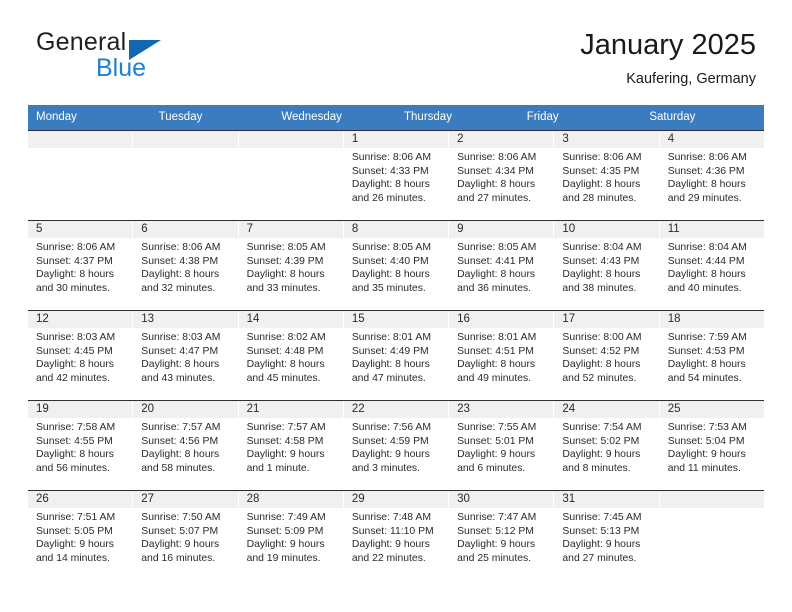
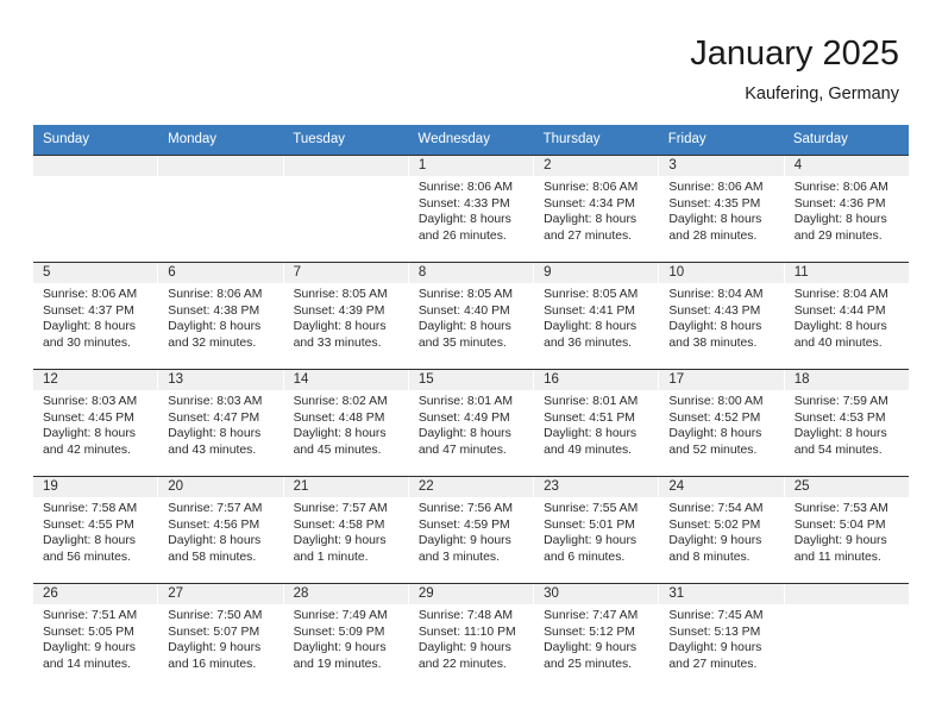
- General
- Blue
  January 2025
  Kaufering, Germany
+ Sunday
  Monday
  Tuesday
  Wednesday
  Thursday
  Friday
  Saturday
  1
  Sunrise: 8:06 AM
  Sunset: 4:33 PM
  Daylight: 8 hours
  and 26 minutes.
  2
  Sunrise: 8:06 AM
  Sunset: 4:34 PM
  Daylight: 8 hours
  and 27 minutes.
  3
  Sunrise: 8:06 AM
  Sunset: 4:35 PM
  Daylight: 8 hours
  and 28 minutes.
  4
  Sunrise: 8:06 AM
  Sunset: 4:36 PM
  Daylight: 8 hours
  and 29 minutes.
  5
  Sunrise: 8:06 AM
  Sunset: 4:37 PM
  Daylight: 8 hours
  and 30 minutes.
  6
  Sunrise: 8:06 AM
  Sunset: 4:38 PM
  Daylight: 8 hours
  and 32 minutes.
  7
  Sunrise: 8:05 AM
  Sunset: 4:39 PM
  Daylight: 8 hours
  and 33 minutes.
  8
  Sunrise: 8:05 AM
  Sunset: 4:40 PM
  Daylight: 8 hours
  and 35 minutes.
  9
  Sunrise: 8:05 AM
  Sunset: 4:41 PM
  Daylight: 8 hours
  and 36 minutes.
  10
  Sunrise: 8:04 AM
  Sunset: 4:43 PM
  Daylight: 8 hours
  and 38 minutes.
  11
  Sunrise: 8:04 AM
  Sunset: 4:44 PM
  Daylight: 8 hours
  and 40 minutes.
  12
  Sunrise: 8:03 AM
  Sunset: 4:45 PM
  Daylight: 8 hours
  and 42 minutes.
  13
  Sunrise: 8:03 AM
  Sunset: 4:47 PM
  Daylight: 8 hours
  and 43 minutes.
  14
  Sunrise: 8:02 AM
  Sunset: 4:48 PM
  Daylight: 8 hours
  and 45 minutes.
  15
  Sunrise: 8:01 AM
  Sunset: 4:49 PM
  Daylight: 8 hours
  and 47 minutes.
  16
  Sunrise: 8:01 AM
  Sunset: 4:51 PM
  Daylight: 8 hours
  and 49 minutes.
  17
  Sunrise: 8:00 AM
  Sunset: 4:52 PM
  Daylight: 8 hours
  and 52 minutes.
  18
  Sunrise: 7:59 AM
  Sunset: 4:53 PM
  Daylight: 8 hours
  and 54 minutes.
  19
  Sunrise: 7:58 AM
  Sunset: 4:55 PM
  Daylight: 8 hours
  and 56 minutes.
  20
  Sunrise: 7:57 AM
  Sunset: 4:56 PM
  Daylight: 8 hours
  and 58 minutes.
  21
  Sunrise: 7:57 AM
  Sunset: 4:58 PM
  Daylight: 9 hours
  and 1 minute.
  22
  Sunrise: 7:56 AM
  Sunset: 4:59 PM
  Daylight: 9 hours
  and 3 minutes.
  23
  Sunrise: 7:55 AM
  Sunset: 5:01 PM
  Daylight: 9 hours
  and 6 minutes.
  24
  Sunrise: 7:54 AM
  Sunset: 5:02 PM
  Daylight: 9 hours
  and 8 minutes.
  25
  Sunrise: 7:53 AM
  Sunset: 5:04 PM
  Daylight: 9 hours
  and 11 minutes.
  26
  Sunrise: 7:51 AM
  Sunset: 5:05 PM
  Daylight: 9 hours
  and 14 minutes.
  27
  Sunrise: 7:50 AM
  Sunset: 5:07 PM
  Daylight: 9 hours
  and 16 minutes.
  28
  Sunrise: 7:49 AM
  Sunset: 5:09 PM
  Daylight: 9 hours
  and 19 minutes.
  29
  Sunrise: 7:48 AM
  Sunset: 11:10 PM
  Daylight: 9 hours
  and 22 minutes.
  30
  Sunrise: 7:47 AM
  Sunset: 5:12 PM
  Daylight: 9 hours
  and 25 minutes.
  31
  Sunrise: 7:45 AM
  Sunset: 5:13 PM
  Daylight: 9 hours
  and 27 minutes.
